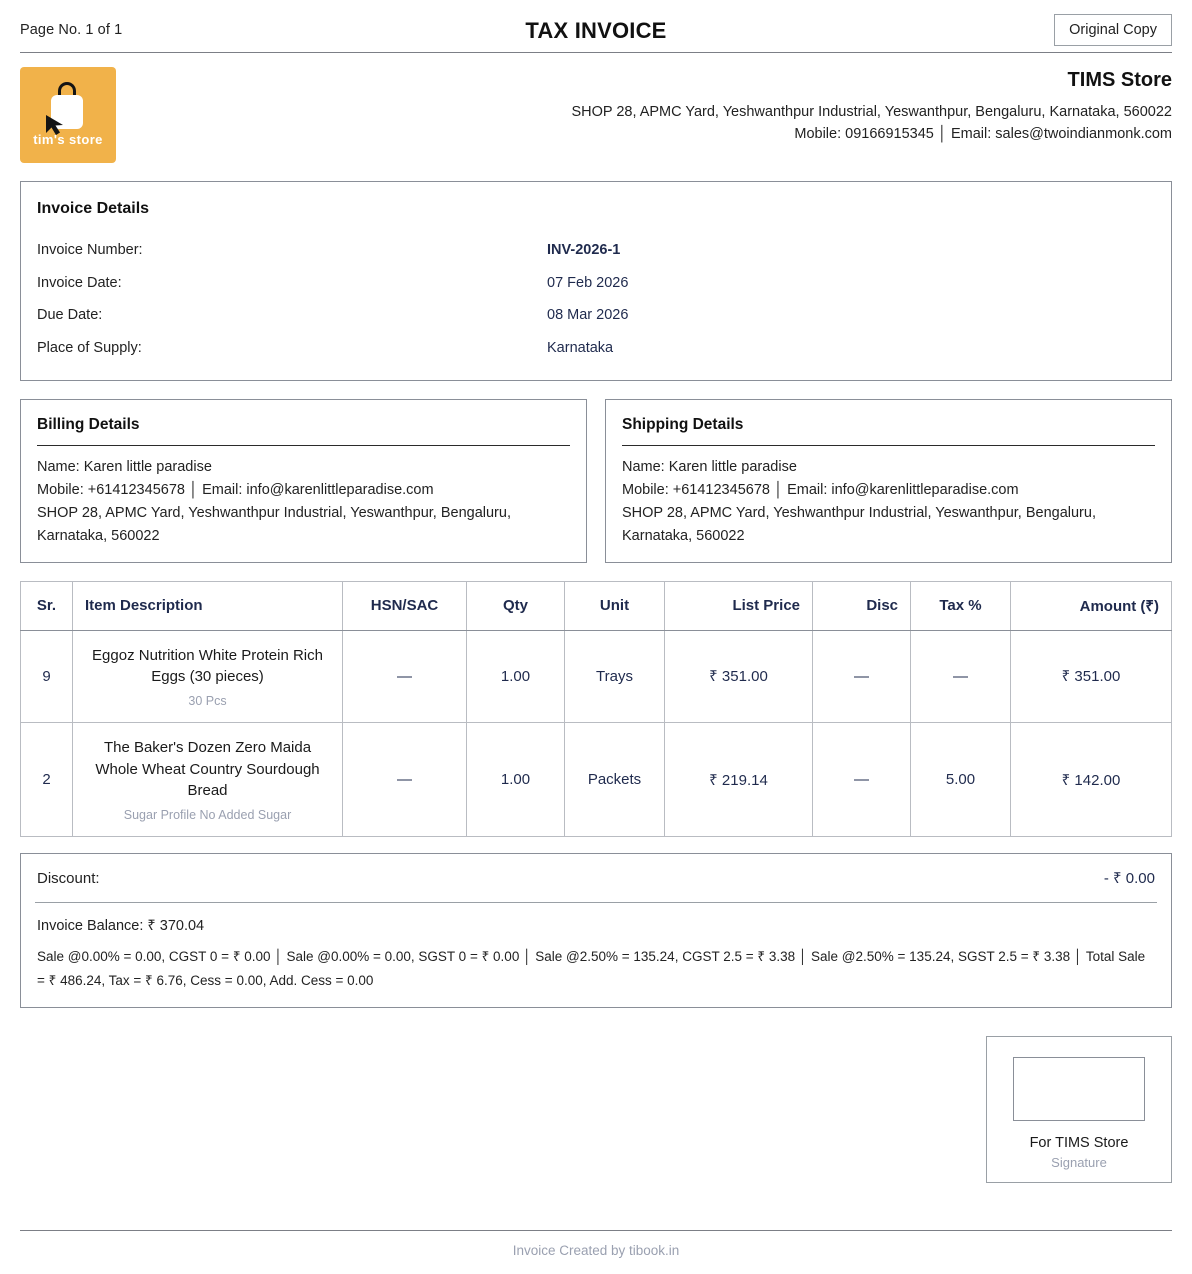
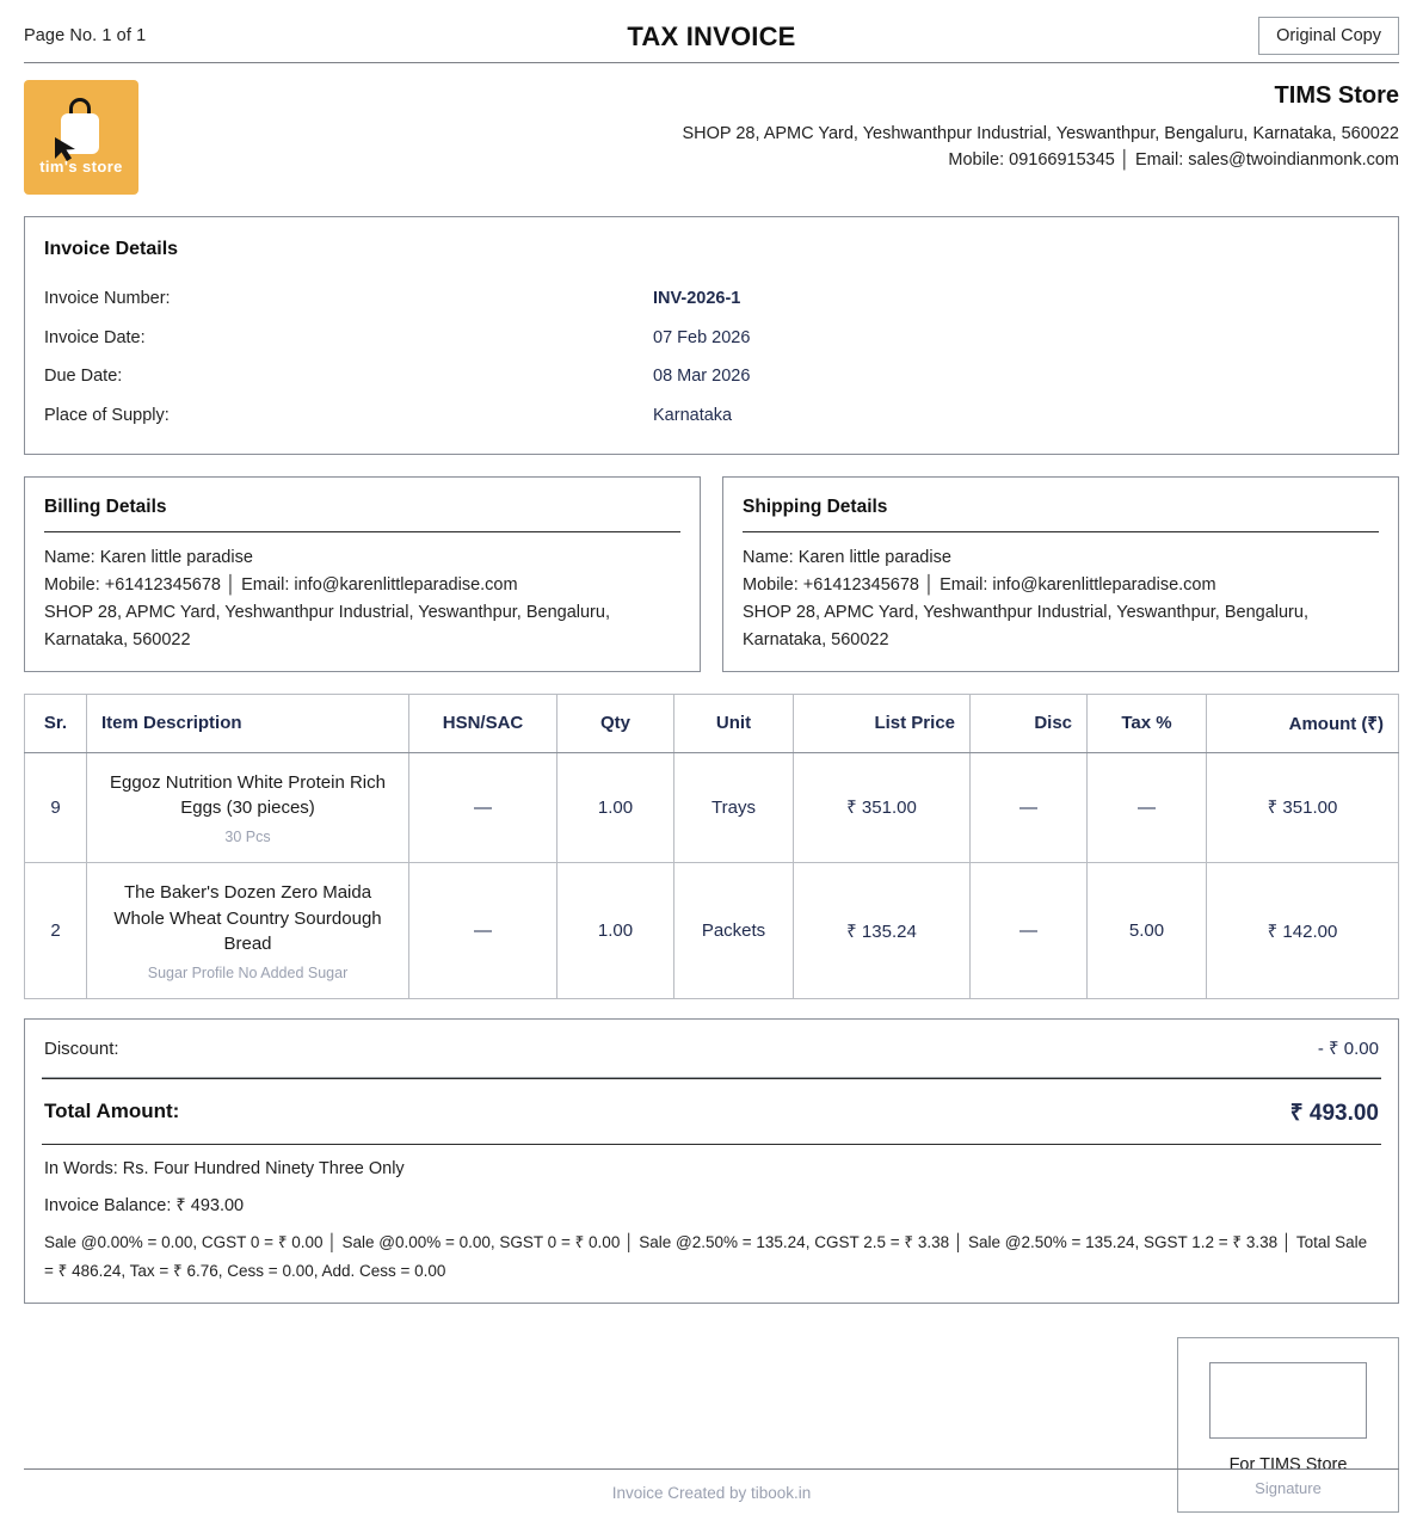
  Page No. 1 of 1
  TAX INVOICE
  Original Copy
  tim's store
  TIMS Store
  SHOP 28, APMC Yard, Yeshwanthpur Industrial, Yeswanthpur, Bengaluru, Karnataka, 560022
  Mobile: 09166915345 │ Email: sales@twoindianmonk.com
  Invoice Details
  Invoice Number:
  INV-2026-1
  Invoice Date:
  07 Feb 2026
  Due Date:
  08 Mar 2026
  Place of Supply:
  Karnataka
  Billing Details
  Name: Karen little paradise
  Mobile: +61412345678 │ Email: info@karenlittleparadise.com
  SHOP 28, APMC Yard, Yeshwanthpur Industrial, Yeswanthpur, Bengaluru, Karnataka, 560022
  Shipping Details
  Name: Karen little paradise
  Mobile: +61412345678 │ Email: info@karenlittleparadise.com
  SHOP 28, APMC Yard, Yeshwanthpur Industrial, Yeswanthpur, Bengaluru, Karnataka, 560022
  Sr.	Item Description	HSN/SAC	Qty	Unit	List Price	Disc	Tax %	Amount (₹)
  9	Eggoz Nutrition White Protein Rich Eggs (30 pieces) 30 Pcs	—	1.00	Trays	₹ 351.00	—	—	₹ 351.00
- 2	The Baker's Dozen Zero Maida Whole Wheat Country Sourdough Bread Sugar Profile No Added Sugar	—	1.00	Packets	₹ 219.14	—	5.00	₹ 142.00
+ 2	The Baker's Dozen Zero Maida Whole Wheat Country Sourdough Bread Sugar Profile No Added Sugar	—	1.00	Packets	₹ 135.24	—	5.00	₹ 142.00
  Discount:
  - ₹ 0.00
+ Total Amount:
+ ₹ 493.00
+ In Words: Rs. Four Hundred Ninety Three Only
- Invoice Balance: ₹ 370.04
+ Invoice Balance: ₹ 493.00
- Sale @0.00% = 0.00, CGST 0 = ₹ 0.00 │ Sale @0.00% = 0.00, SGST 0 = ₹ 0.00 │ Sale @2.50% = 135.24, CGST 2.5 = ₹ 3.38 │ Sale @2.50% = 135.24, SGST 2.5 = ₹ 3.38 │ Total Sale = ₹ 486.24, Tax = ₹ 6.76, Cess = 0.00, Add. Cess = 0.00
+ Sale @0.00% = 0.00, CGST 0 = ₹ 0.00 │ Sale @0.00% = 0.00, SGST 0 = ₹ 0.00 │ Sale @2.50% = 135.24, CGST 2.5 = ₹ 3.38 │ Sale @2.50% = 135.24, SGST 1.2 = ₹ 3.38 │ Total Sale = ₹ 486.24, Tax = ₹ 6.76, Cess = 0.00, Add. Cess = 0.00
  For TIMS Store
  Signature
  Invoice Created by tibook.in
